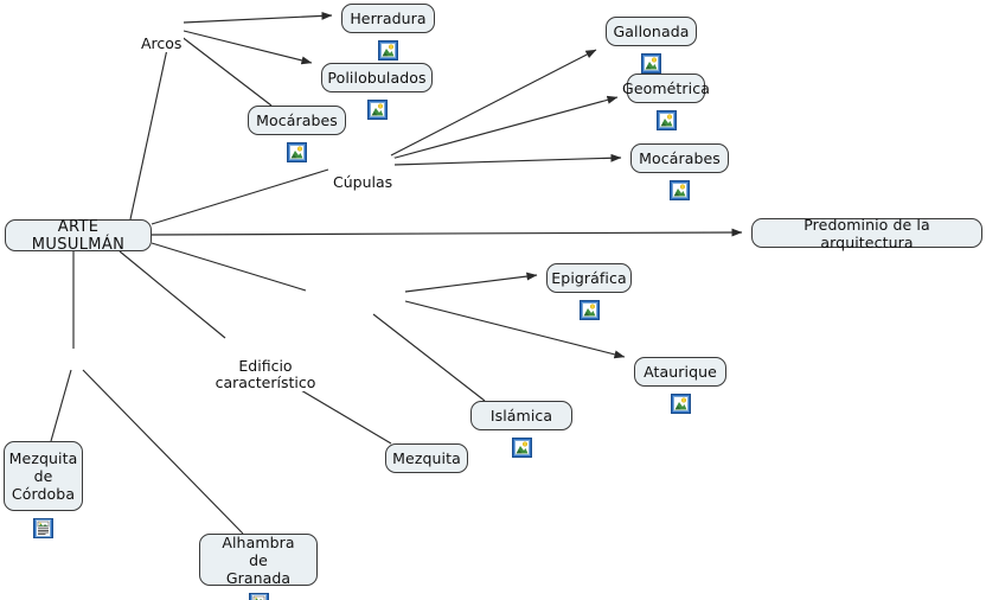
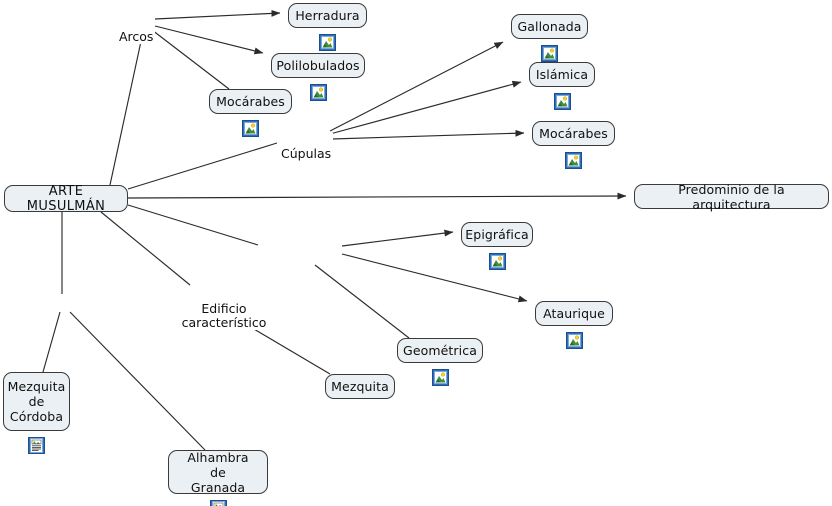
  ARTE MUSULMÁN
  Herradura
  Polilobulados
  Mocárabes
  Gallonada
- Geométrica
+ Islámica
  Mocárabes
  Predominio de la arquitectura
  Epigráfica
  Ataurique
- Islámica
+ Geométrica
  Mezquita
  Mezquita
  de
  Córdoba
  Alhambra de
  Granada
  Arcos
  Cúpulas
  Edificio
  característico
